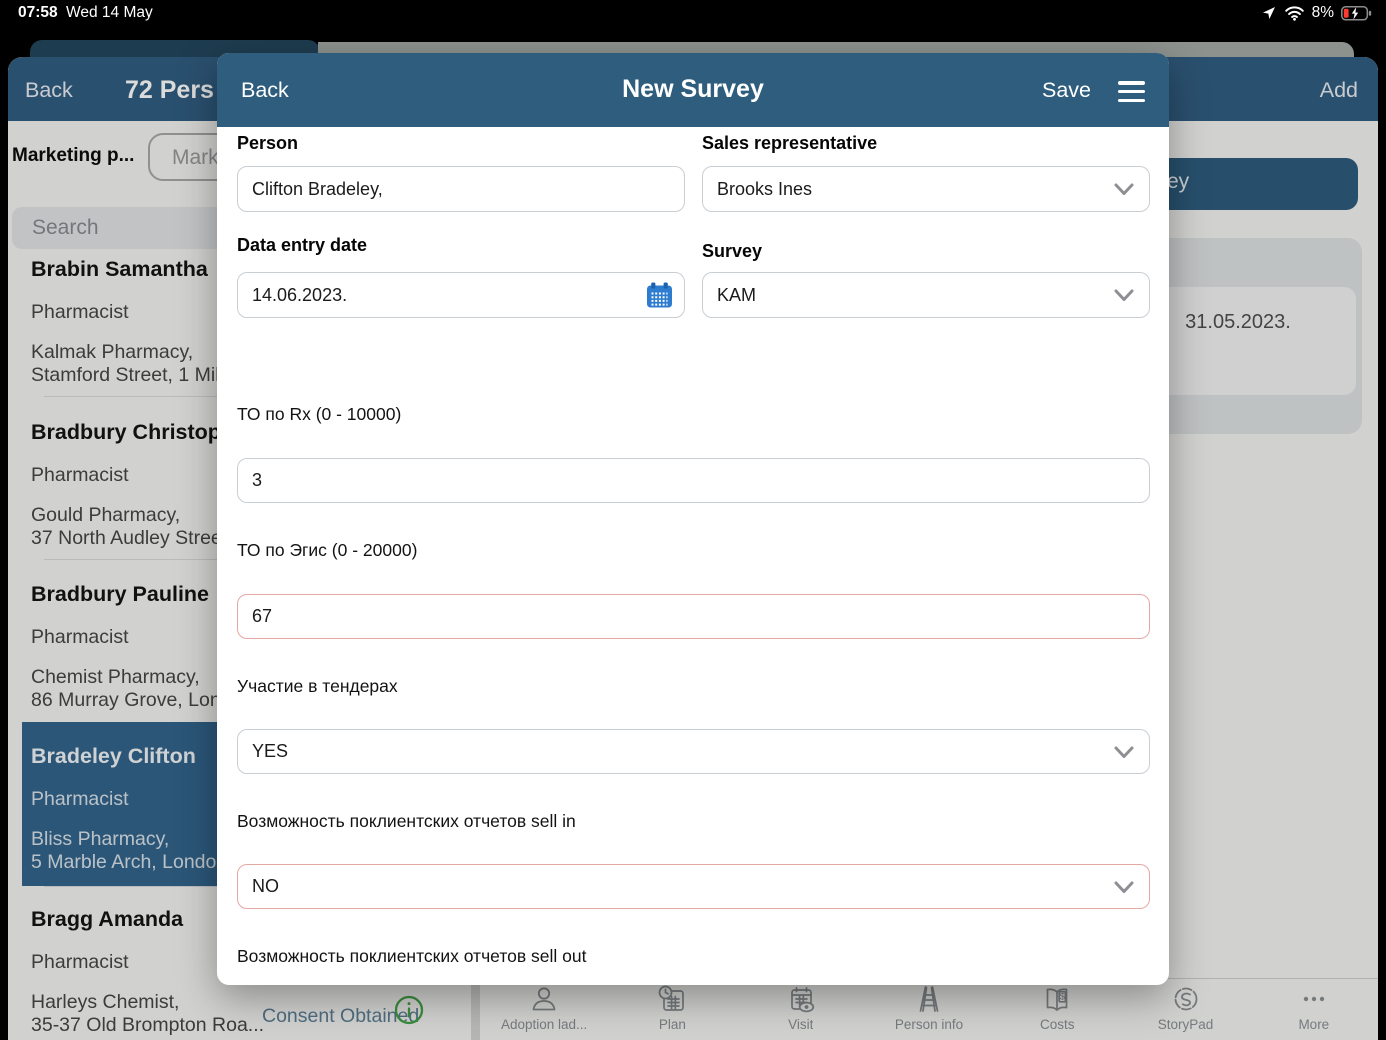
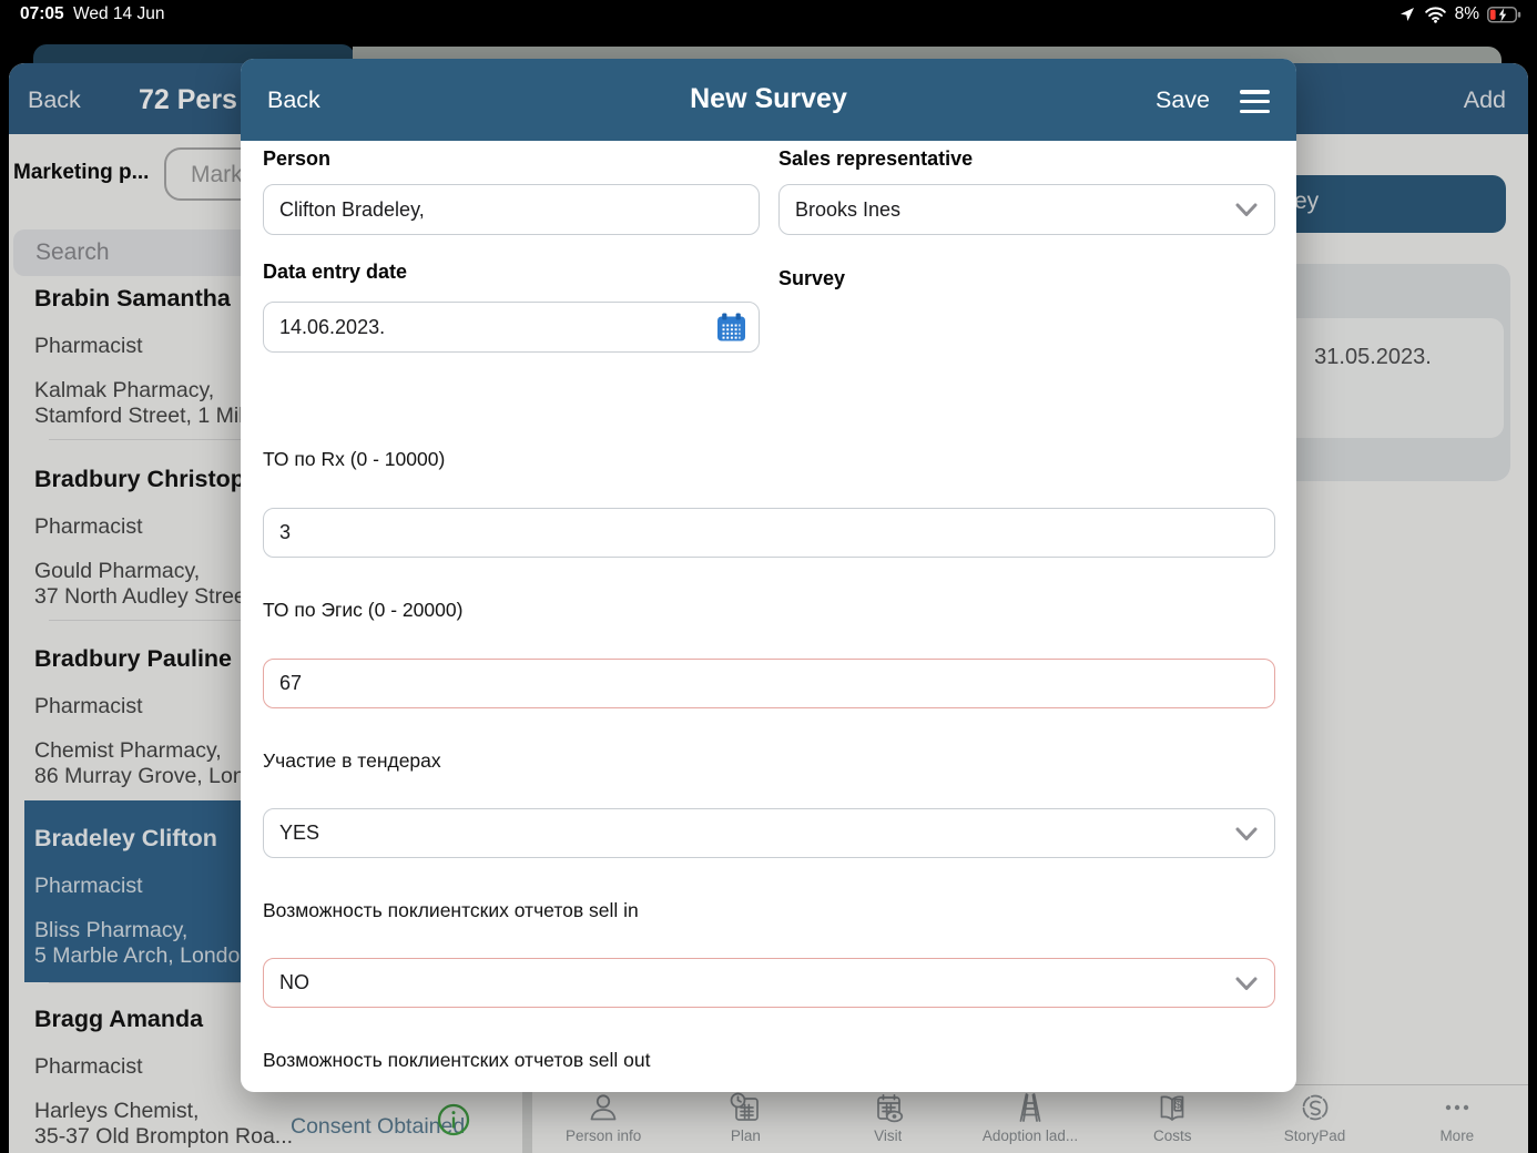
  Back
  72 Pers
  Add
  Marketing p...
  Mark
  Search
  Brabin Samantha
  Pharmacist
  Kalmak Pharmacy,
  Stamford Street, 1 Mi
  Bradbury Christop
  Pharmacist
  Gould Pharmacy,
  37 North Audley Stre
  Bradbury Pauline
  Pharmacist
  Chemist Pharmacy,
  86 Murray Grove, Lon
  Bradeley Clifton
  Pharmacist
  Bliss Pharmacy,
  5 Marble Arch, Londo
  Bragg Amanda
  Pharmacist
  Harleys Chemist,
  35-37 Old Brompton Roa...
  Consent Obtained
  ey
  31.05.2023.
- Adoption lad...
+ Person info
  Plan
  Visit
- Person info
+ Adoption lad...
  $
  Costs
  StoryPad
  More
- 07:58
+ 07:05
- Wed 14 May
+ Wed 14 Jun
  8%
  Back
  New Survey
  Save
  Person
  Clifton Bradeley,
  Sales representative
  Brooks Ines
  Data entry date
  14.06.2023.
  Survey
- KAM
  ТО по Rx (0 - 10000)
  3
  ТО по Эгис (0 - 20000)
  67
  Участие в тендерах
  YES
  Возможность поклиентских отчетов sell in
  NO
  Возможность поклиентских отчетов sell out
